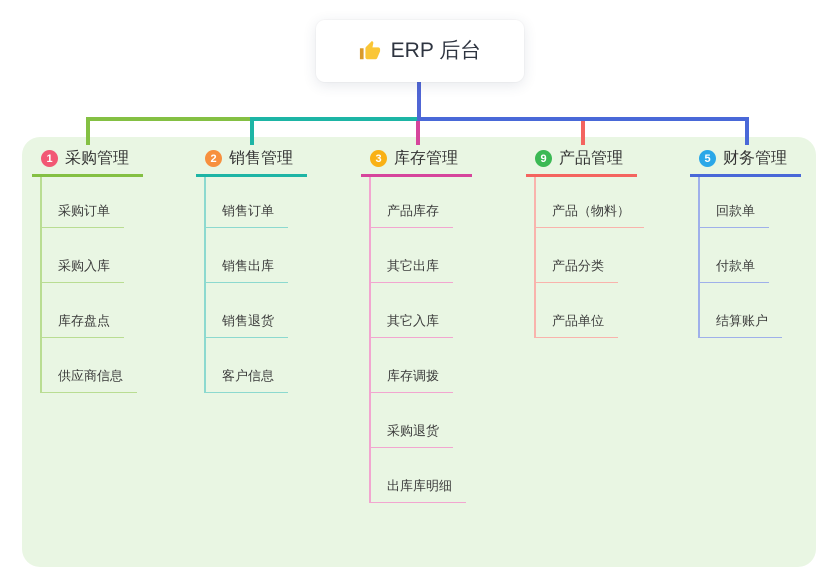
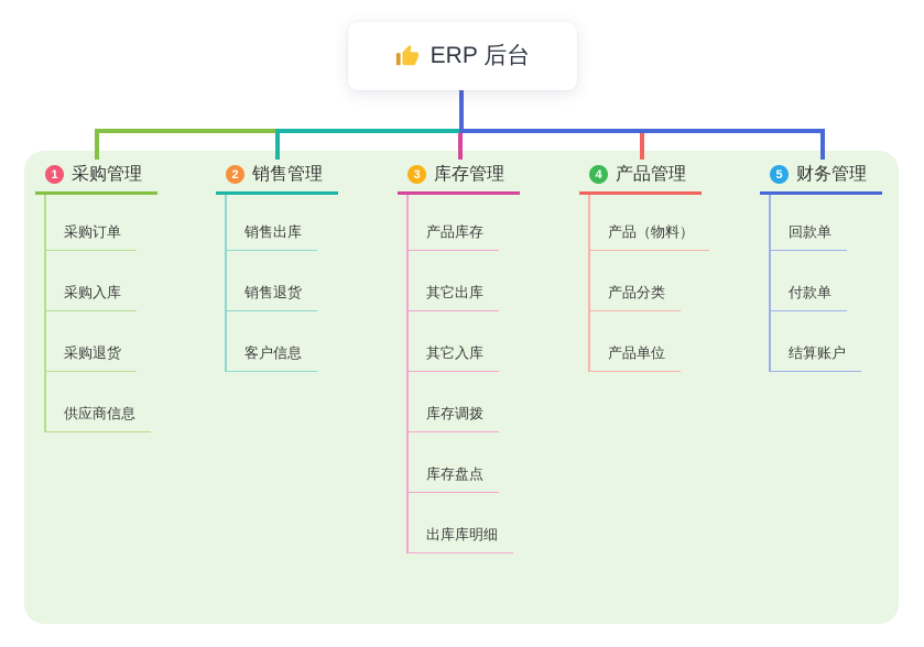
  ERP 后台
  1
  采购管理
  采购订单
  采购入库
- 库存盘点
+ 采购退货
  供应商信息
  2
  销售管理
- 销售订单
  销售出库
  销售退货
  客户信息
  3
  库存管理
  产品库存
  其它出库
  其它入库
  库存调拨
- 采购退货
+ 库存盘点
  出库库明细
- 9
+ 4
  产品管理
  产品（物料）
  产品分类
  产品单位
  5
  财务管理
  回款单
  付款单
  结算账户
